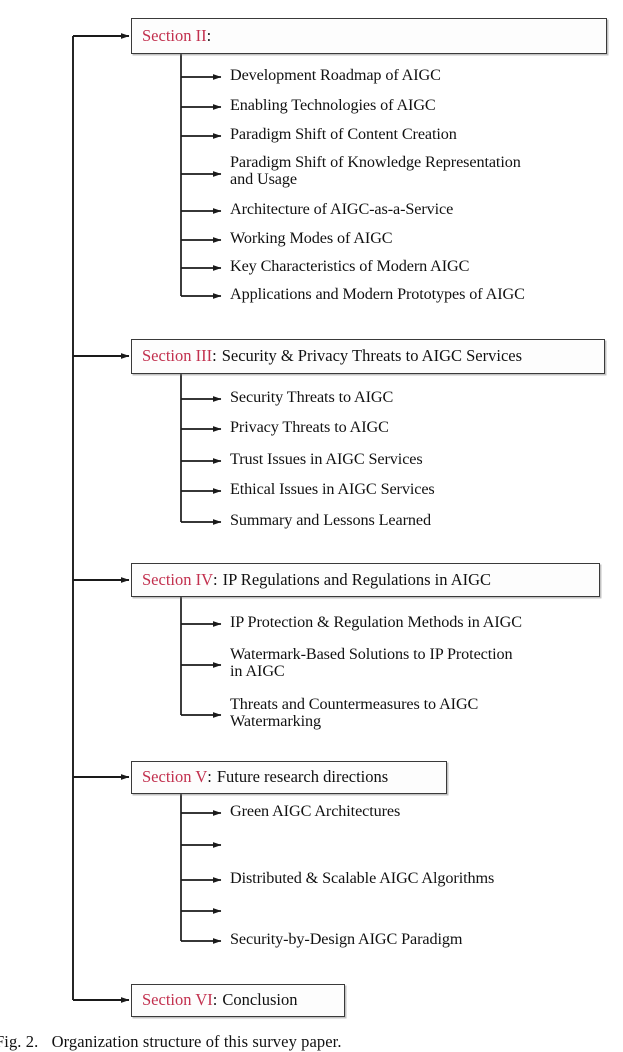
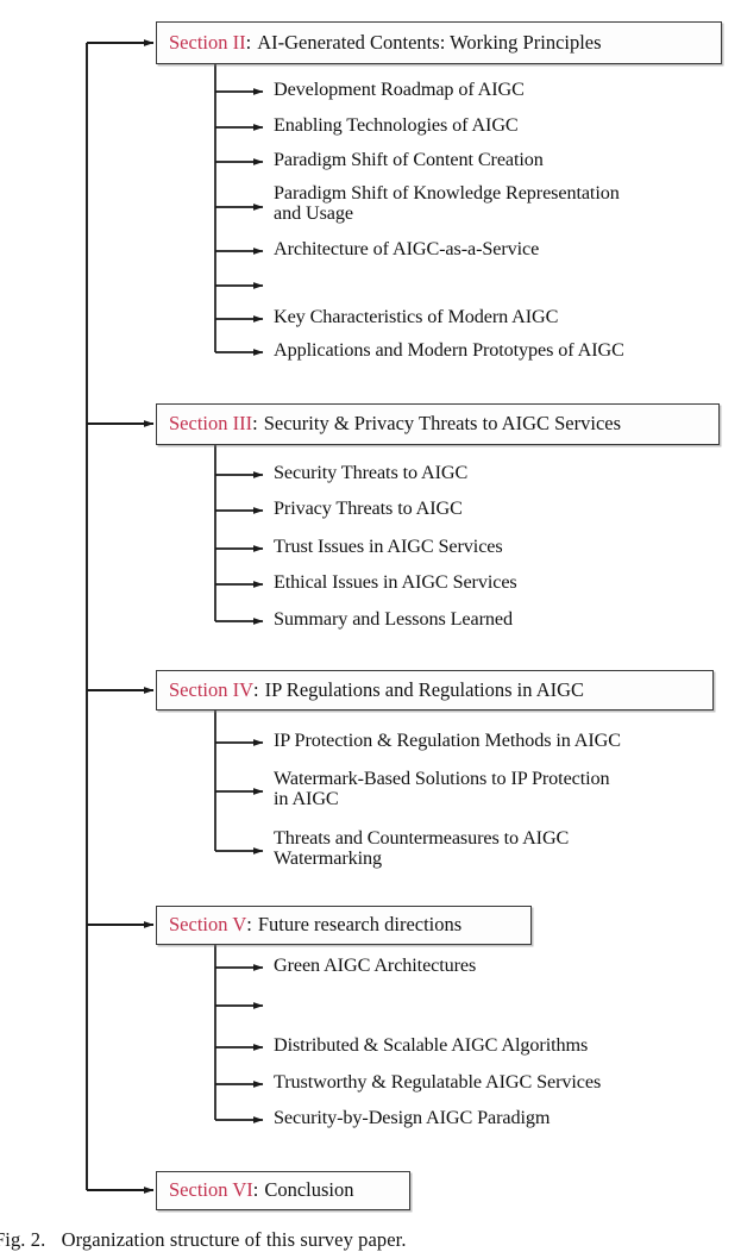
  Section II
  :
+ AI-Generated Contents: Working Principles
  Development Roadmap of AIGC
  Enabling Technologies of AIGC
  Paradigm Shift of Content Creation
  Paradigm Shift of Knowledge Representation
  and Usage
  Architecture of AIGC-as-a-Service
- Working Modes of AIGC
  Key Characteristics of Modern AIGC
  Applications and Modern Prototypes of AIGC
  Section III
  :
  Security & Privacy Threats to AIGC Services
  Security Threats to AIGC
  Privacy Threats to AIGC
  Trust Issues in AIGC Services
  Ethical Issues in AIGC Services
  Summary and Lessons Learned
  Section IV
  :
  IP Regulations and Regulations in AIGC
  IP Protection & Regulation Methods in AIGC
  Watermark-Based Solutions to IP Protection
  in AIGC
  Threats and Countermeasures to AIGC
  Watermarking
  Section V
  :
  Future research directions
  Green AIGC Architectures
  Distributed & Scalable AIGC Algorithms
+ Trustworthy & Regulatable AIGC Services
  Security-by-Design AIGC Paradigm
  Section VI
  :
  Conclusion
  ig. 2. Organization structure of this survey paper.
